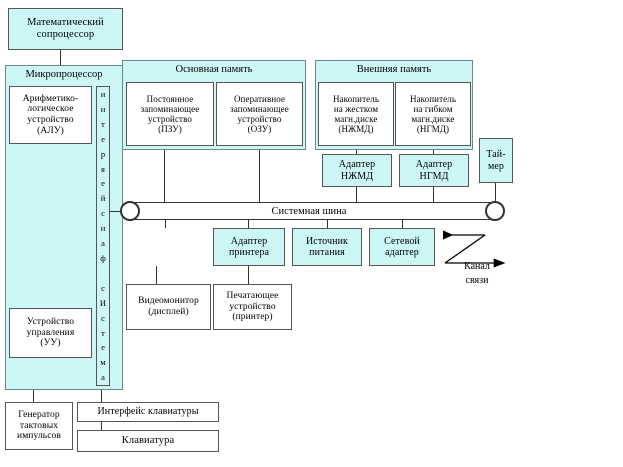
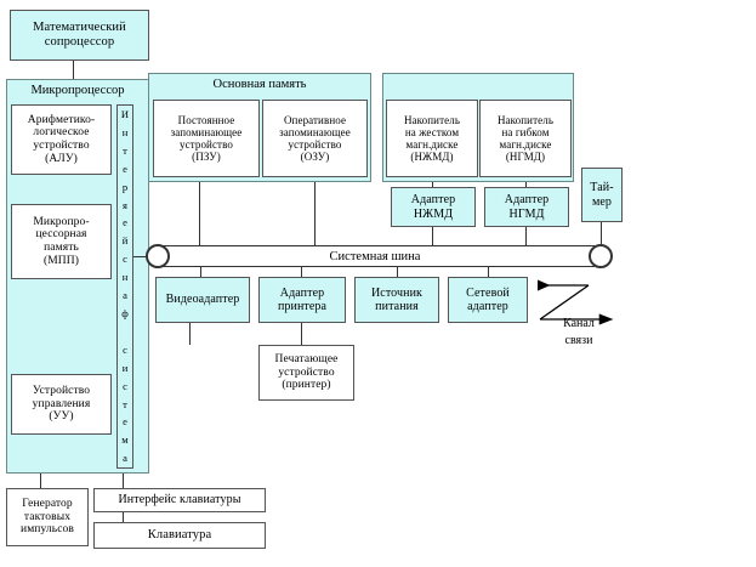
  Математический сопроцессор
  Микропроцессор
  Арифметико-
  логическое
  устройство
  (АЛУ)
+ Микропро-
+ цессорная
+ память
+ (МПП)
  Устройство
  управления
  (УУ)
- и
+ И
  н
  т
  е
  р
  я
  е
  й
  с
  н
  а
  ф
  с
- И
+ и
  с
  т
  е
  м
  а
  Основная память
  Постоянное
  запоминающее
  устройство
  (ПЗУ)
  Оперативное
  запоминающее
  устройство
  (ОЗУ)
- Внешняя память
  Накопитель
  на жестком
  магн.диске
  (НЖМД)
  Накопитель
  на гибком
  магн.диске
  (НГМД)
  Адаптер
  НЖМД
  Адаптер
  НГМД
  Тай-
  мер
  Системная шина
+ Видеоадаптер
  Адаптер
  принтера
  Источник
  питания
  Сетевой
  адаптер
  Канал
  связи
- Видеомонитор
- (дисплей)
  Печатающее
  устройство
  (принтер)
  Генератор
  тактовых
  импульсов
  Интерфейс клавиатуры
  Клавиатура
